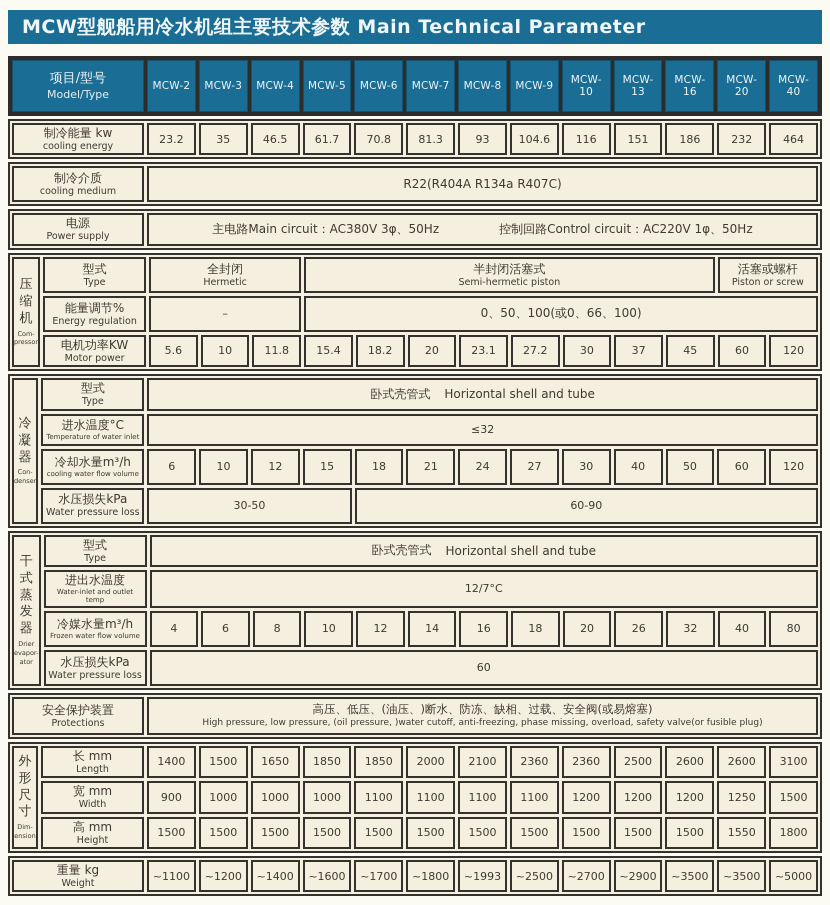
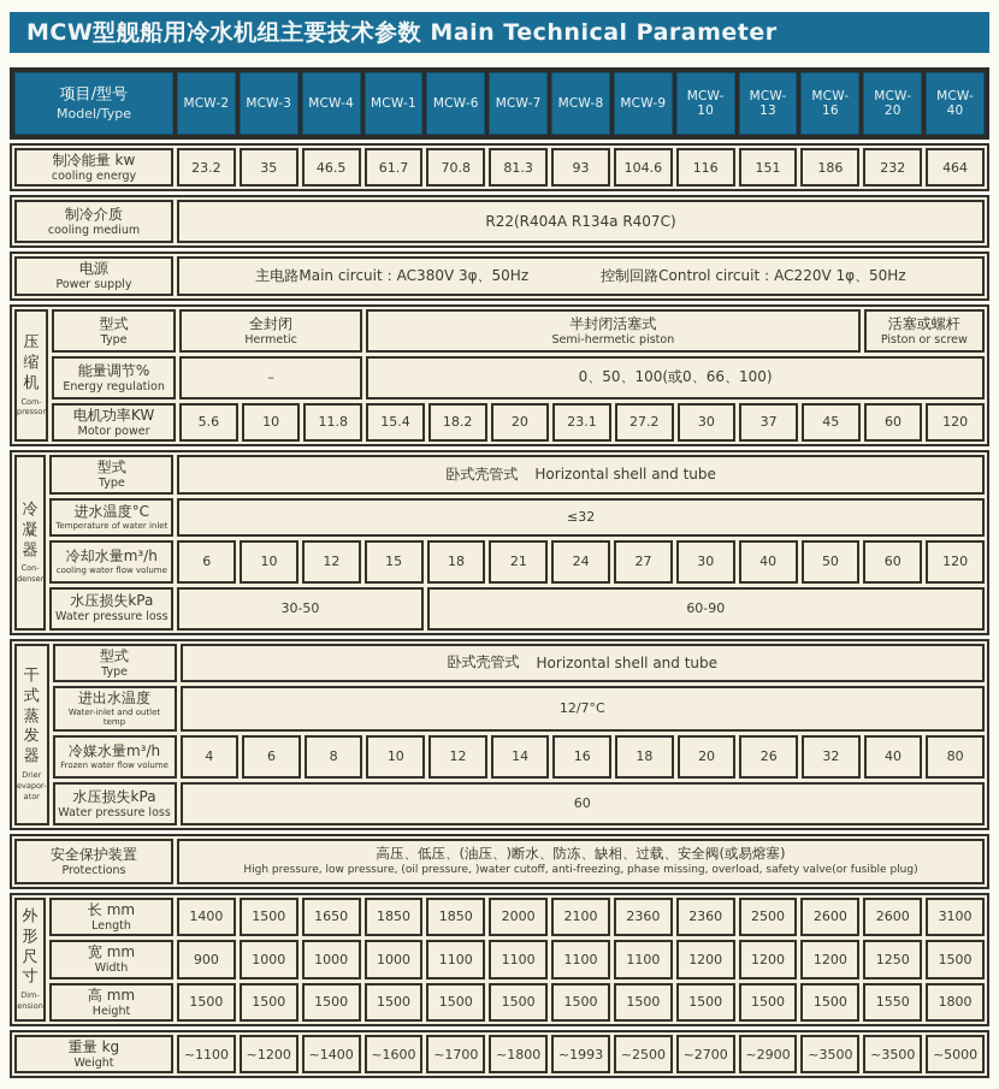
  MCW型舰船用冷水机组主要技术参数 Main Technical Parameter
  项目/型号
  Model/Type
  MCW-2
  MCW-3
  MCW-4
- MCW-5
+ MCW-1
  MCW-6
  MCW-7
  MCW-8
  MCW-9
  MCW-10
  MCW-13
  MCW-16
  MCW-20
  MCW-40
  制冷能量 kw
  cooling energy
  23.2
  35
  46.5
  61.7
  70.8
  81.3
  93
  104.6
  116
  151
  186
  232
  464
  制冷介质
  cooling medium
  R22(R404A R134a R407C)
  电源
  Power supply
  主电路Main circuit：AC380V 3φ、50Hz
  控制回路Control circuit：AC220V 1φ、50Hz
  压缩机
  Com-
  pressor
  型式
  Type
  全封闭
  Hermetic
  半封闭活塞式
  Semi-hermetic piston
  活塞或螺杆
  Piston or screw
  能量调节%
  Energy regulation
  –
  0、50、100(或0、66、100)
  电机功率KW
  Motor power
  5.6
  10
  11.8
  15.4
  18.2
  20
  23.1
  27.2
  30
  37
  45
  60
  120
  冷凝器
  Con-
  denser
  型式
  Type
  卧式壳管式
  Horizontal shell and tube
  进水温度°C
  Temperature of water inlet
  ≤32
  冷却水量m³/h
  cooling water flow volume
  6
  10
  12
  15
  18
  21
  24
  27
  30
  40
  50
  60
  120
  水压损失kPa
  Water pressure loss
  30-50
  60-90
  干式蒸发器
  Drier
  evapor-
  ator
  型式
  Type
  卧式壳管式
  Horizontal shell and tube
  进出水温度
  Water-inlet and outlet temp
  12/7°C
  冷媒水量m³/h
  Frozen water flow volume
  4
  6
  8
  10
  12
  14
  16
  18
  20
  26
  32
  40
  80
  水压损失kPa
  Water pressure loss
  60
  安全保护装置
  Protections
  高压、低压、(油压、)断水、防冻、缺相、过载、安全阀(或易熔塞)
  High pressure, low pressure, (oil pressure, )water cutoff, anti-freezing, phase missing, overload, safety valve(or fusible plug)
  外形尺寸
  Dim-
  ension
  长 mm
  Length
  1400
  1500
  1650
  1850
  1850
  2000
  2100
  2360
  2360
  2500
  2600
  2600
  3100
  宽 mm
  Width
  900
  1000
  1000
  1000
  1100
  1100
  1100
  1100
  1200
  1200
  1200
  1250
  1500
  高 mm
  Height
  1500
  1500
  1500
  1500
  1500
  1500
  1500
  1500
  1500
  1500
  1500
  1550
  1800
  重量 kg
  Weight
  ~1100
  ~1200
  ~1400
  ~1600
  ~1700
  ~1800
  ~1993
  ~2500
  ~2700
  ~2900
  ~3500
  ~3500
  ~5000
